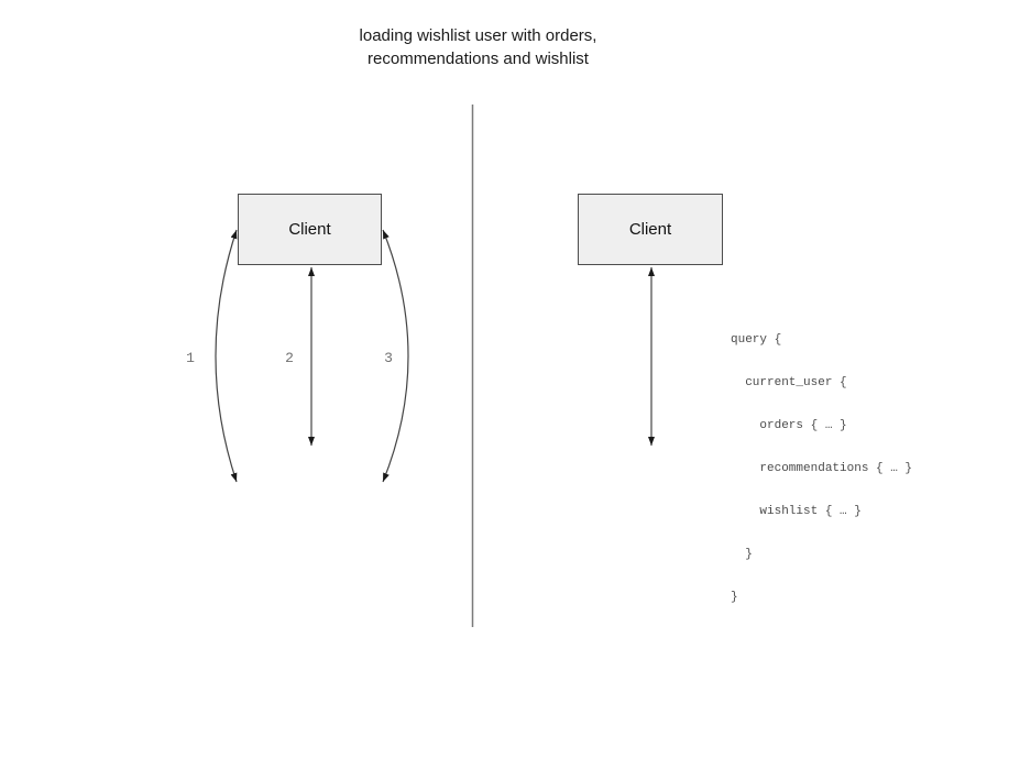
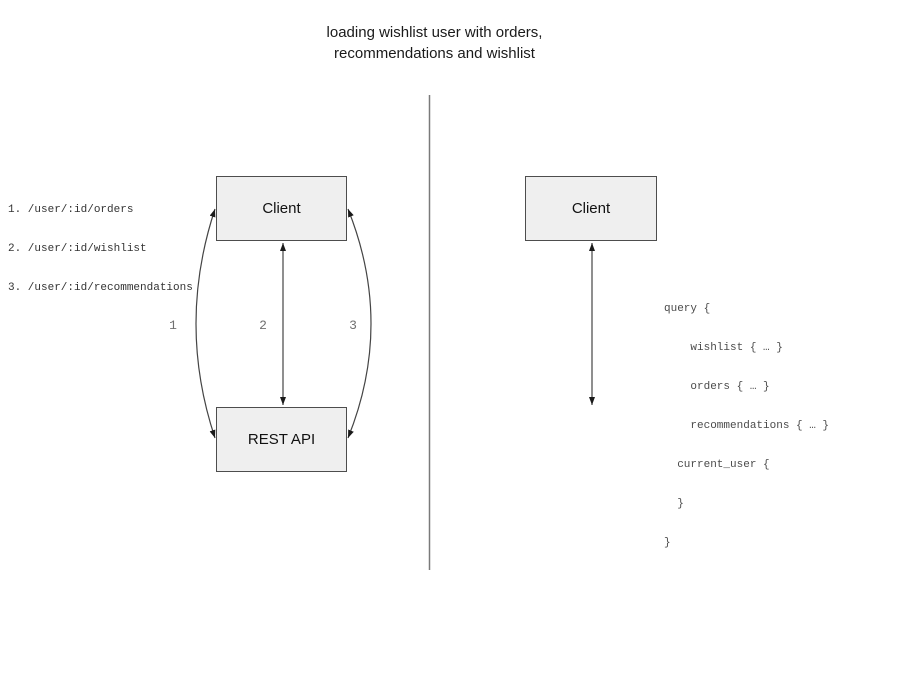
  loading wishlist user with orders,
  recommendations and wishlist
+ 1. /user/:id/orders
+ 2. /user/:id/wishlist
+ 3. /user/:id/recommendations
  Client
+ REST API
  1
  2
  3
  Client
  query {
- current_user {
+ wishlist { … }
  orders { … }
  recommendations { … }
- wishlist { … }
+ current_user {
  }
  }
